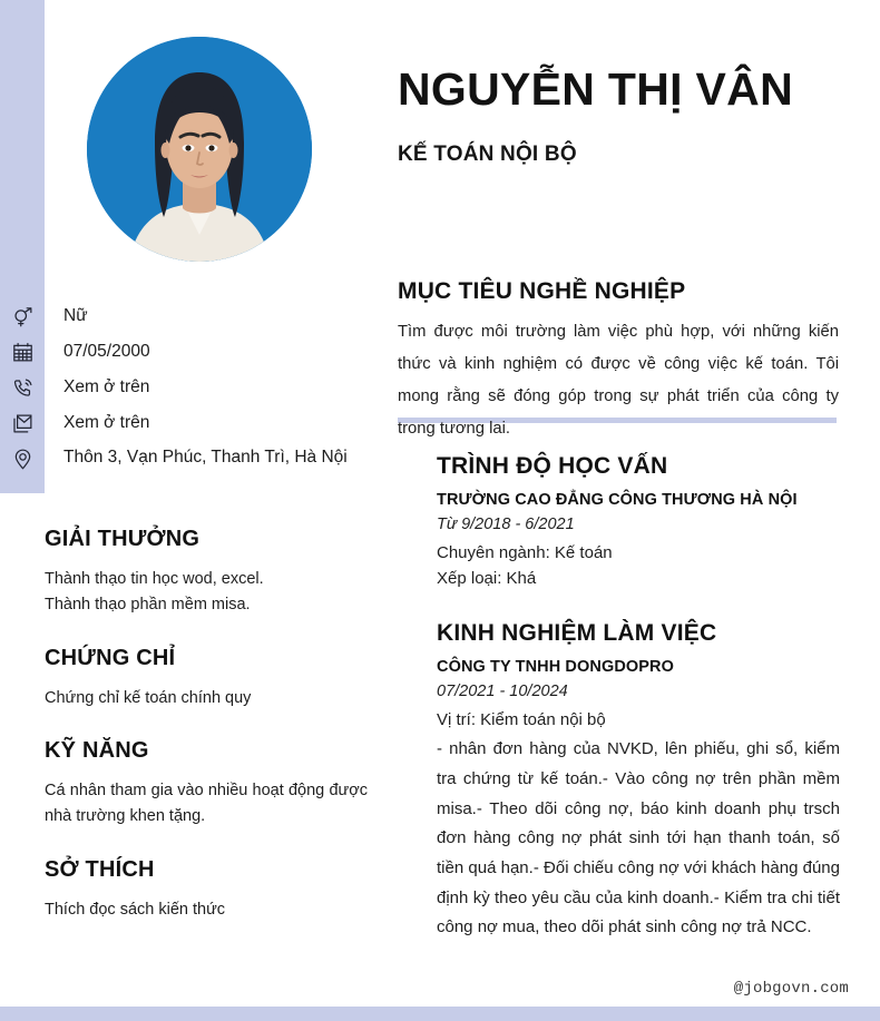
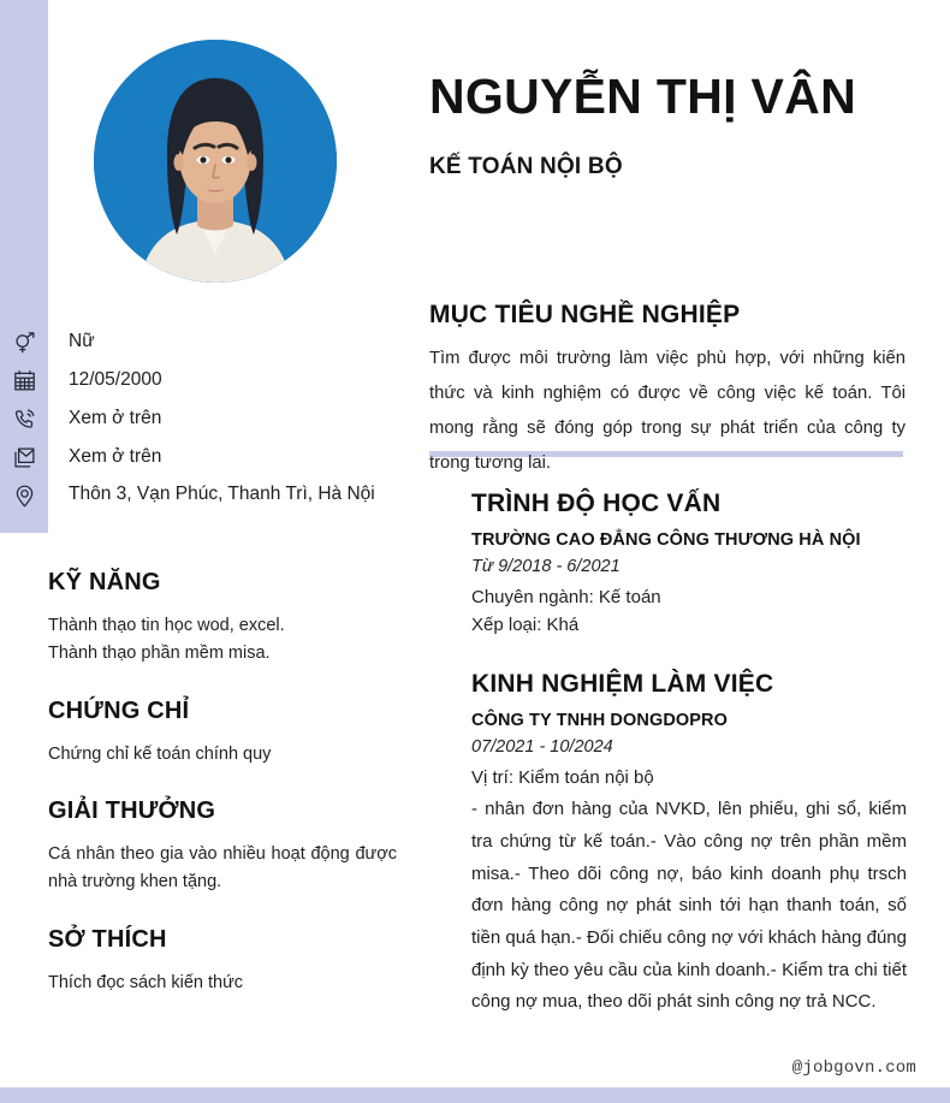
  NGUYỄN THỊ VÂN
  KẾ TOÁN NỘI BỘ
  Nữ
- 07/05/2000
+ 12/05/2000
  Xem ở trên
  Xem ở trên
  Thôn 3, Vạn Phúc, Thanh Trì, Hà Nội
- GIẢI THƯỞNG
+ KỸ NĂNG
  Thành thạo tin học wod, excel.
  Thành thạo phần mềm misa.
  CHỨNG CHỈ
  Chứng chỉ kế toán chính quy
- KỸ NĂNG
+ GIẢI THƯỞNG
- Cá nhân tham gia vào nhiều hoạt động được nhà trường khen tặng.
+ Cá nhân theo gia vào nhiều hoạt động được nhà trường khen tặng.
  SỞ THÍCH
  Thích đọc sách kiến thức
  MỤC TIÊU NGHỀ NGHIỆP
  Tìm được môi trường làm việc phù hợp, với những kiến thức và kinh nghiệm có được về công việc kế toán. Tôi mong rằng sẽ đóng góp trong sự phát triển của công ty trong tương lai.
  TRÌNH ĐỘ HỌC VẤN
  TRƯỜNG CAO ĐẲNG CÔNG THƯƠNG HÀ NỘI
  Từ 9/2018 - 6/2021
  Chuyên ngành: Kế toán
  Xếp loại: Khá
  KINH NGHIỆM LÀM VIỆC
  CÔNG TY TNHH DONGDOPRO
  07/2021 - 10/2024
  Vị trí: Kiểm toán nội bộ
  - nhân đơn hàng của NVKD, lên phiếu, ghi sổ, kiểm tra chứng từ kế toán.- Vào công nợ trên phần mềm misa.- Theo dõi công nợ, báo kinh doanh phụ trsch đơn hàng công nợ phát sinh tới hạn thanh toán, số tiền quá hạn.- Đối chiếu công nợ với khách hàng đúng định kỳ theo yêu cầu của kinh doanh.- Kiểm tra chi tiết công nợ mua, theo dõi phát sinh công nợ trả NCC.
  @jobgovn.com
